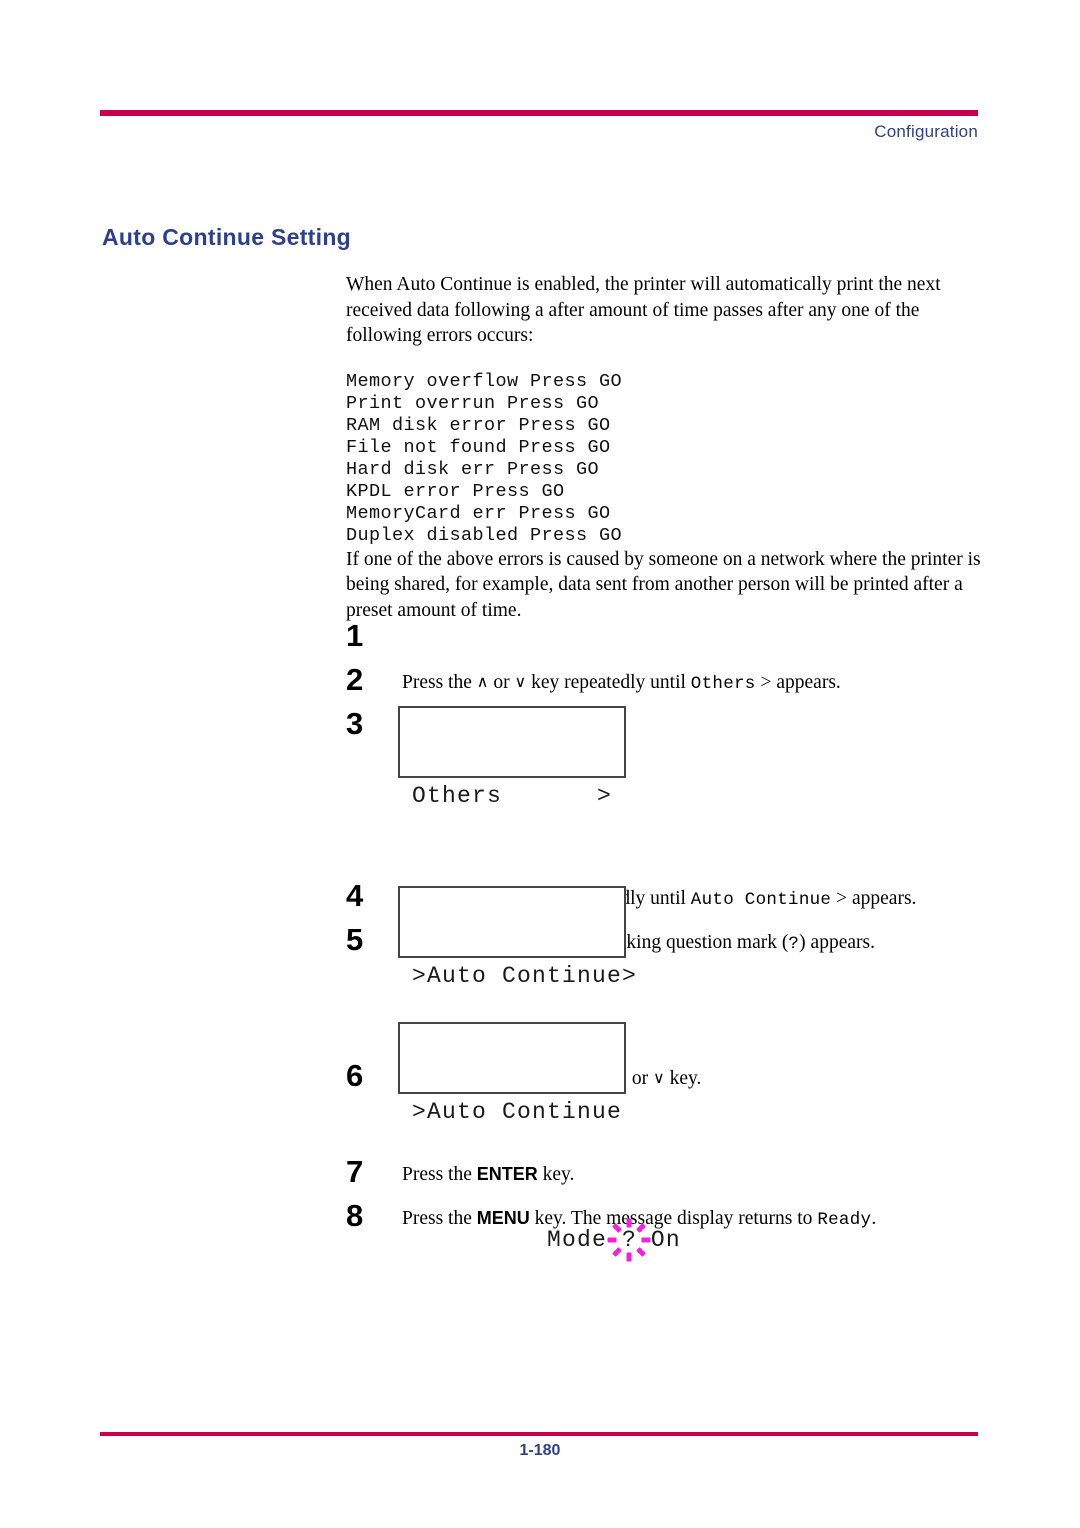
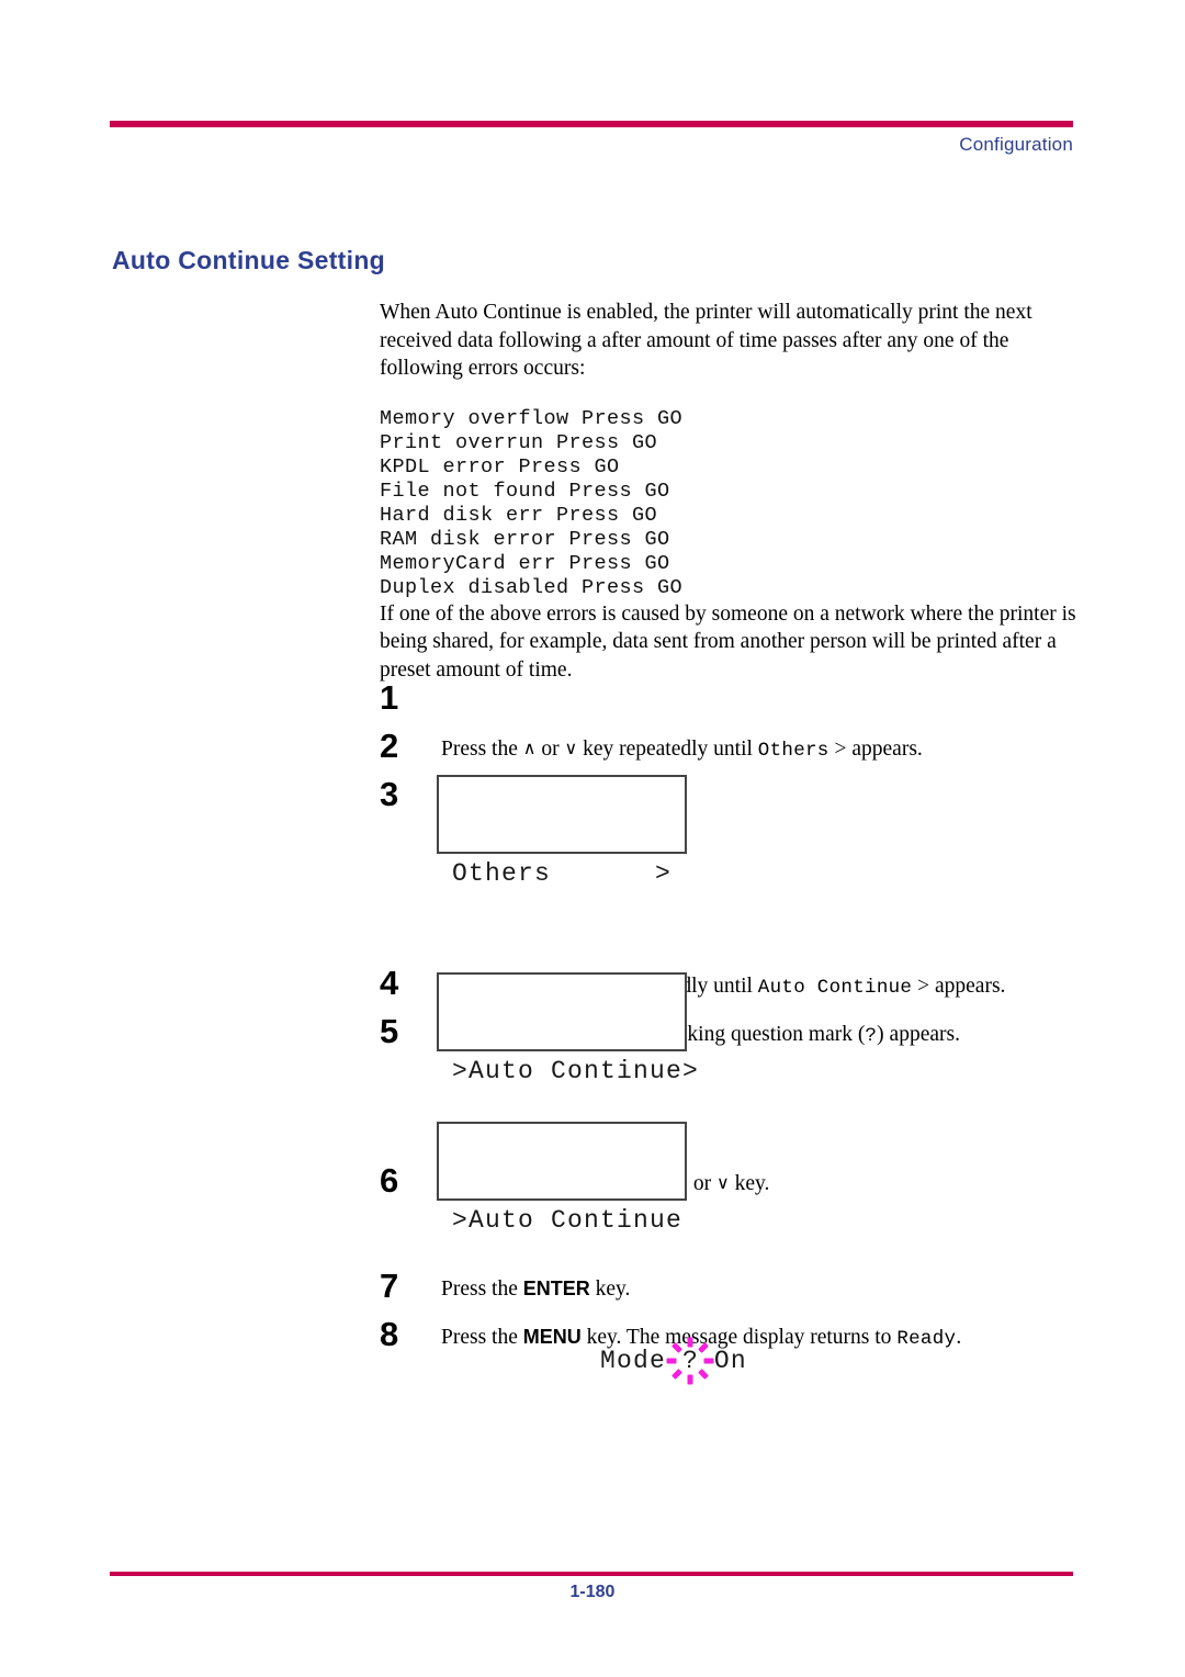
  Configuration
  Auto Continue Setting
  When Auto Continue is enabled, the printer will automatically print the next received data following a after amount of time passes after any one of the following errors occurs:
  Memory overflow Press GO
  Print overrun Press GO
- RAM disk error Press GO
+ KPDL error Press GO
  File not found Press GO
  Hard disk err Press GO
- KPDL error Press GO
+ RAM disk error Press GO
  MemoryCard err Press GO
  Duplex disabled Press GO
  If one of the above errors is caused by someone on a network where the printer is being shared, for example, data sent from another person will be printed after a preset amount of time.
  1
  2
  Press the ∧ or ∨ key repeatedly until Others > appears.
  3
  4
  5
  6
  7
  Press the ENTER key.
  8
  Press the MENU key. The mssage display returns to Ready.
  Others
  >
  >Auto Continue>
  >Auto Continue
  Mode ? On
  1-180
